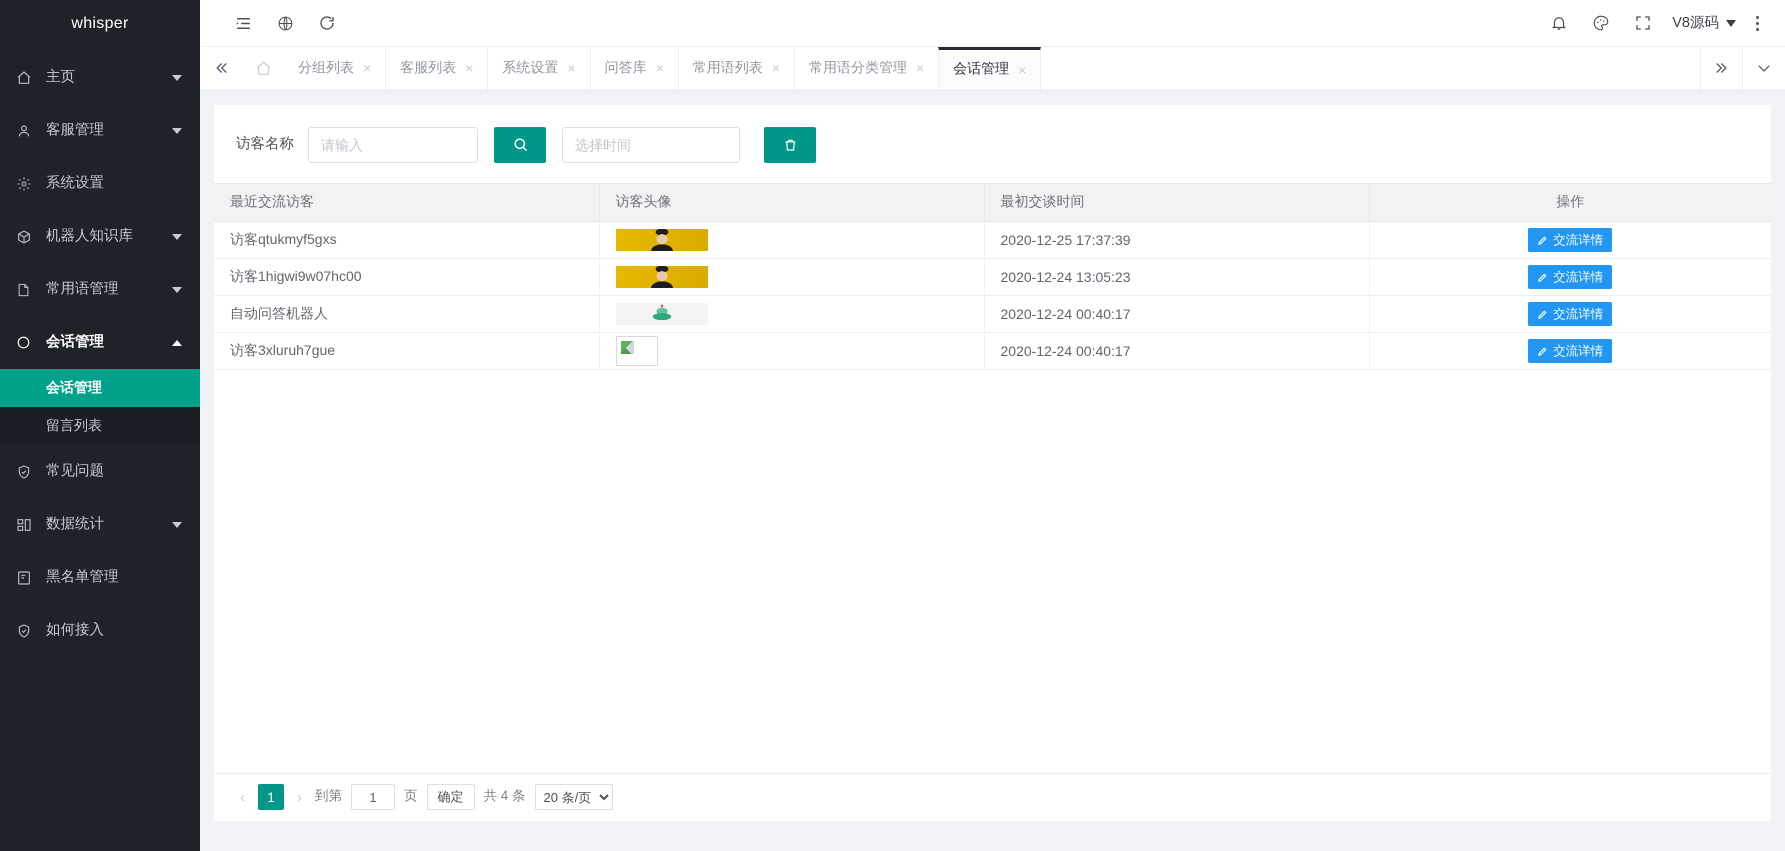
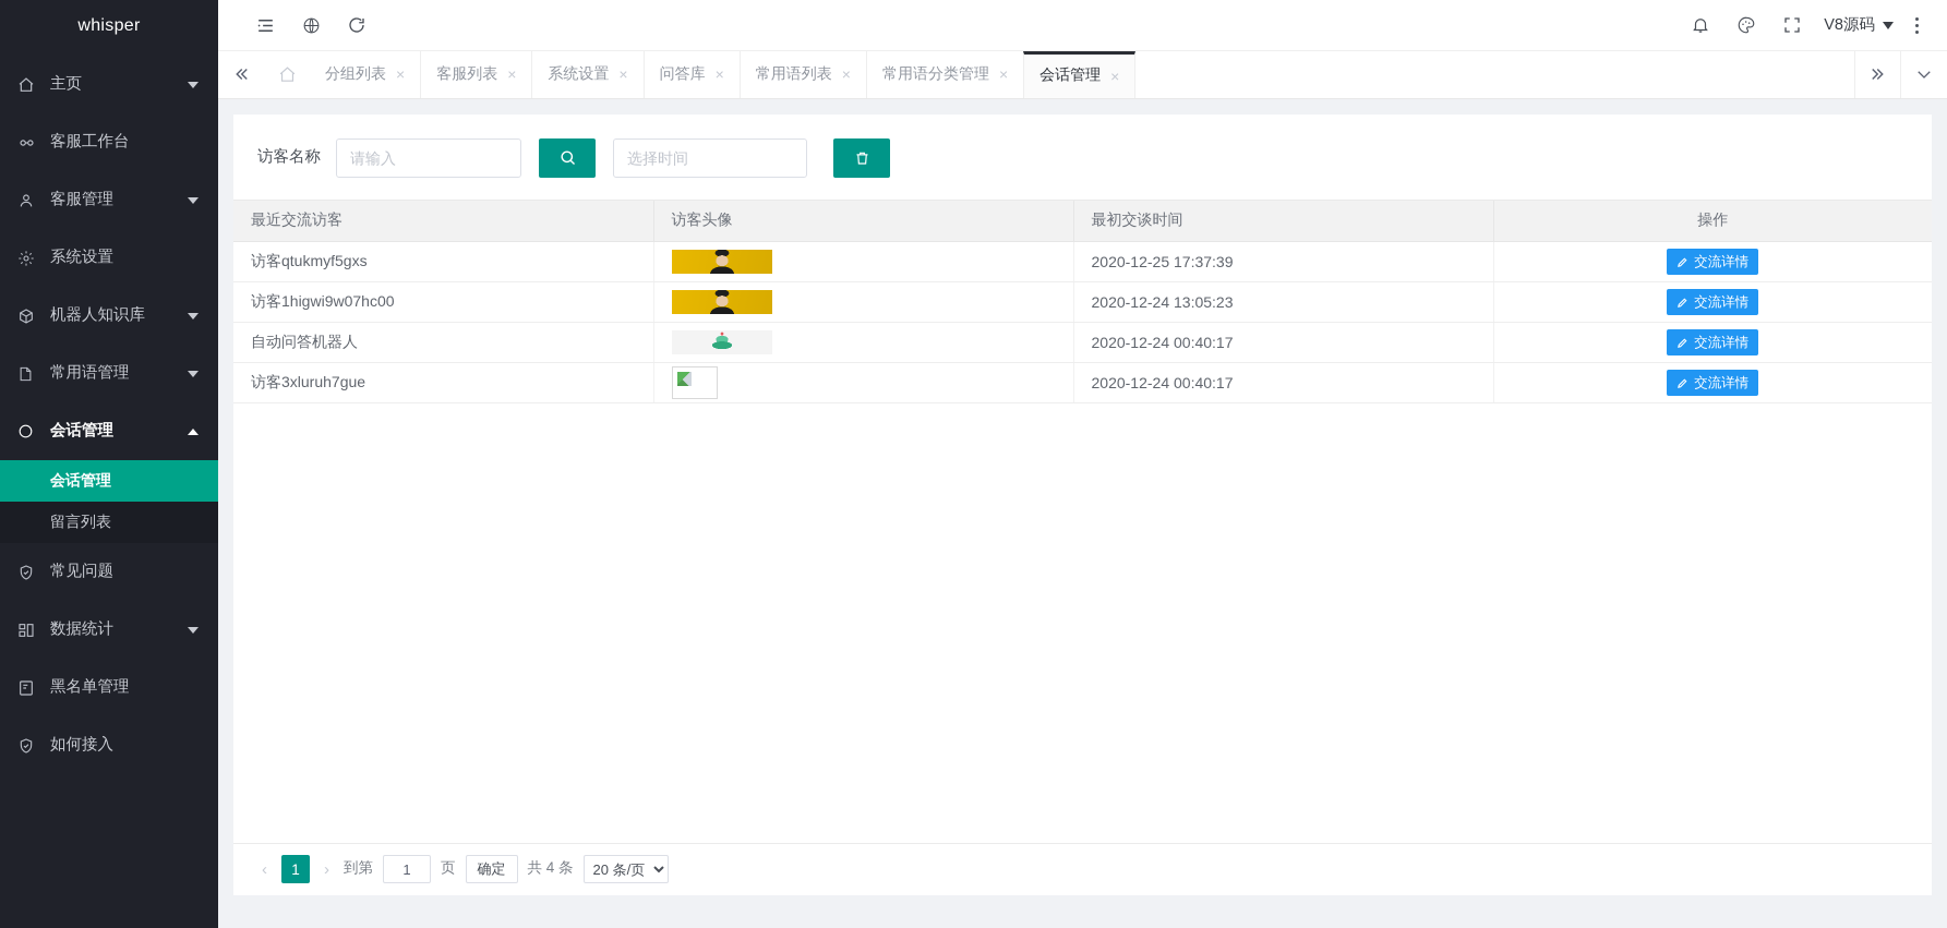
  whisper
  主页
+ 客服工作台
  客服管理
  系统设置
  机器人知识库
  常用语管理
  会话管理
  会话管理
  留言列表
  常见问题
  数据统计
  黑名单管理
  如何接入
  V8源码
  分组列表
  ×
  客服列表
  ×
  系统设置
  ×
  问答库
  ×
  常用语列表
  ×
  常用语分类管理
  ×
  会话管理
  ×
  访客名称
  请输入
  选择时间
  最近交流访客	访客头像	最初交谈时间	操作
  访客qtukmyf5gxs		2020-12-25 17:37:39	交流详情
  访客1higwi9w07hc00		2020-12-24 13:05:23	交流详情
  自动问答机器人		2020-12-24 00:40:17	交流详情
  访客3xluruh7gue		2020-12-24 00:40:17	交流详情
  ‹
  1
  ›
  到第
  1
  页
  确定
  共 4 条
  20 条/页
